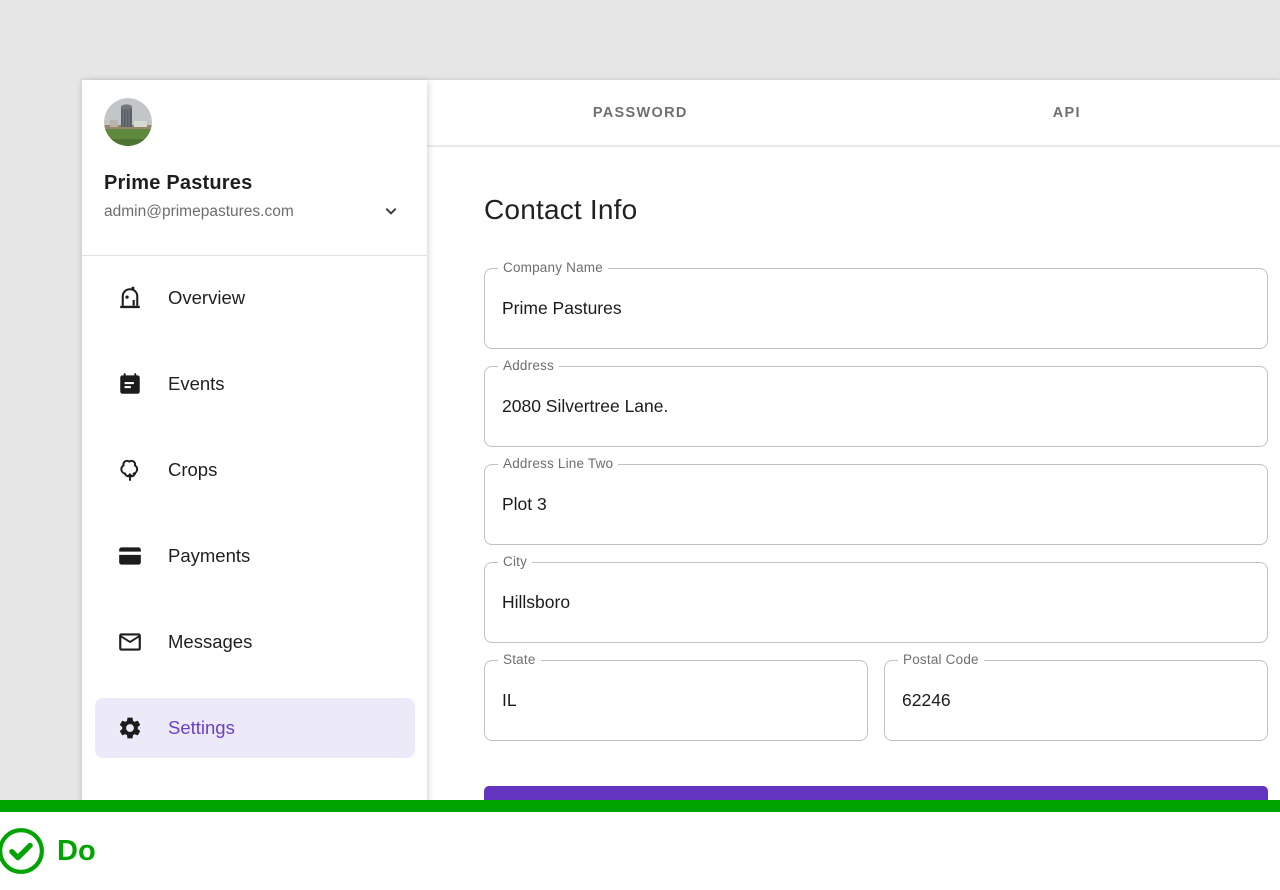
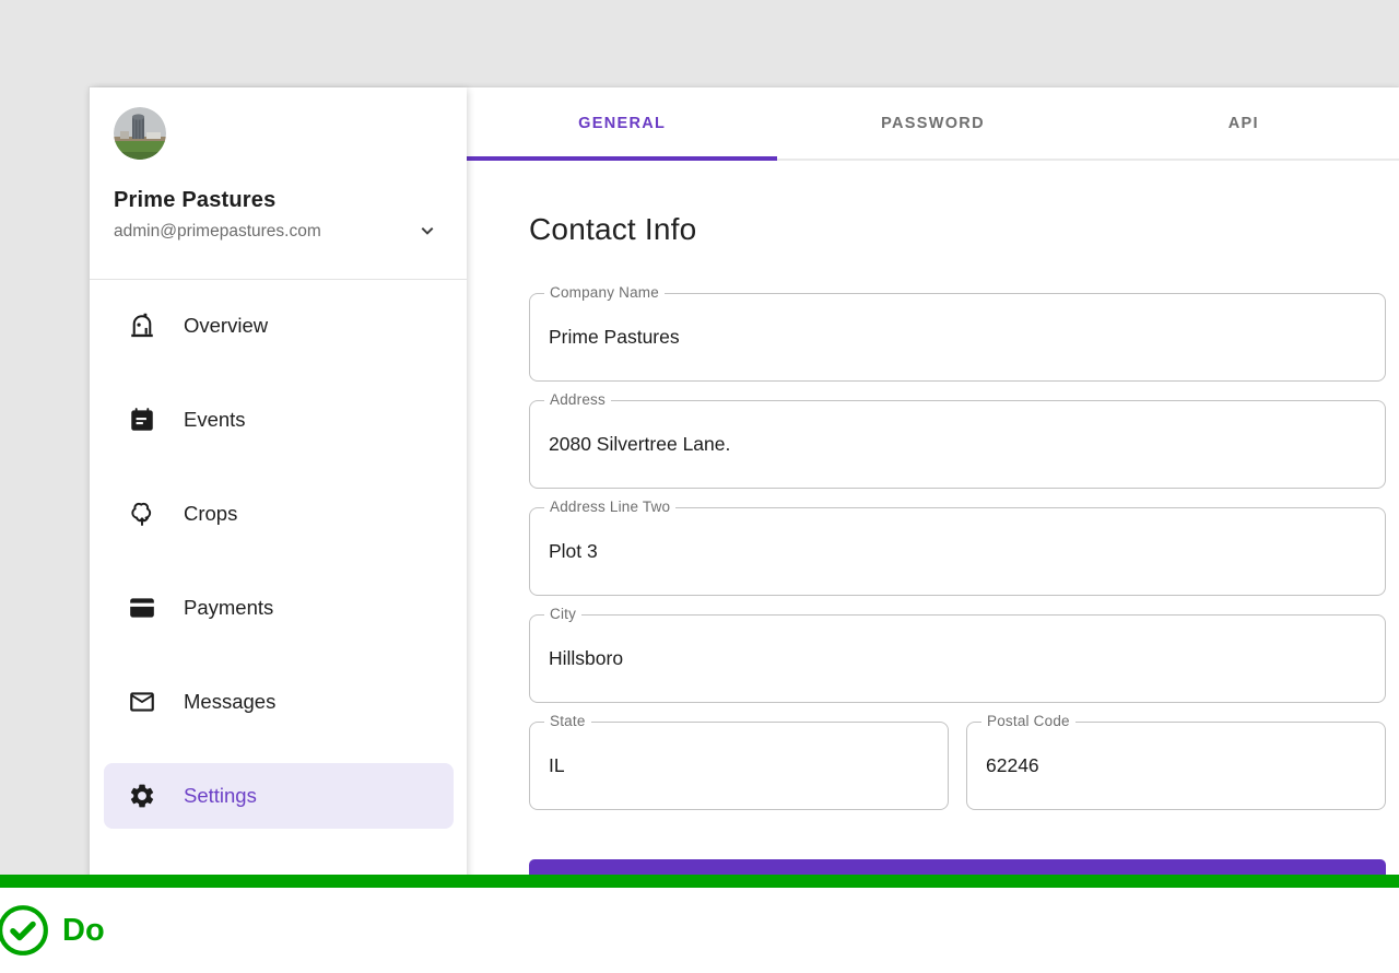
  Prime Pastures
  admin@primepastures.com
  Overview
  Events
  Crops
  Payments
  Messages
  Settings
+ GENERAL
  PASSWORD
  API
  Contact Info
  Company Name
  Prime Pastures
  Address
  2080 Silvertree Lane.
  Address Line Two
  Plot 3
  City
  Hillsboro
  State
  IL
  Postal Code
  62246
  Do
